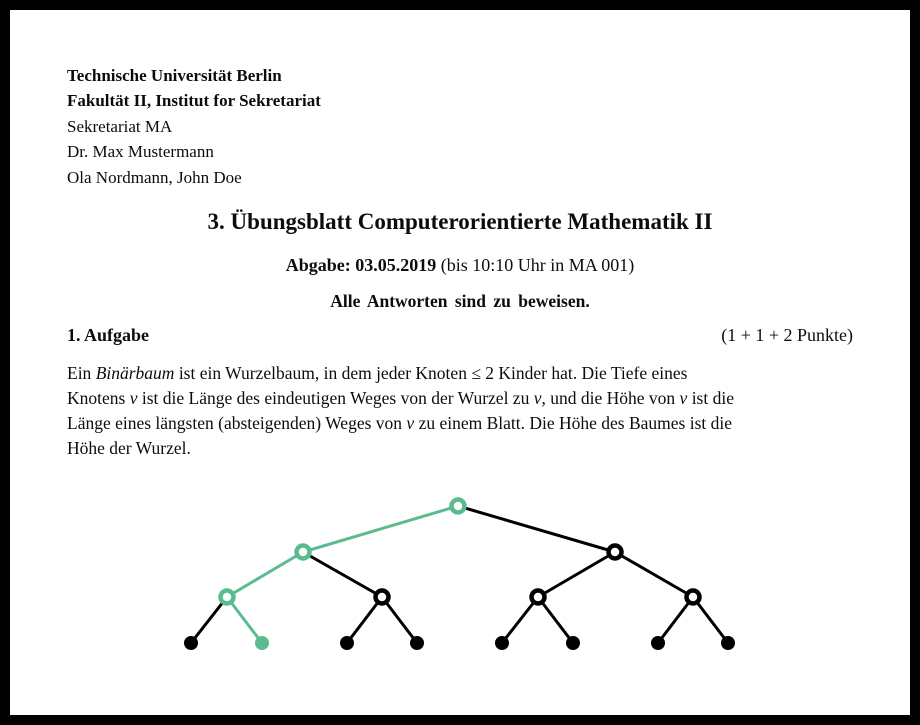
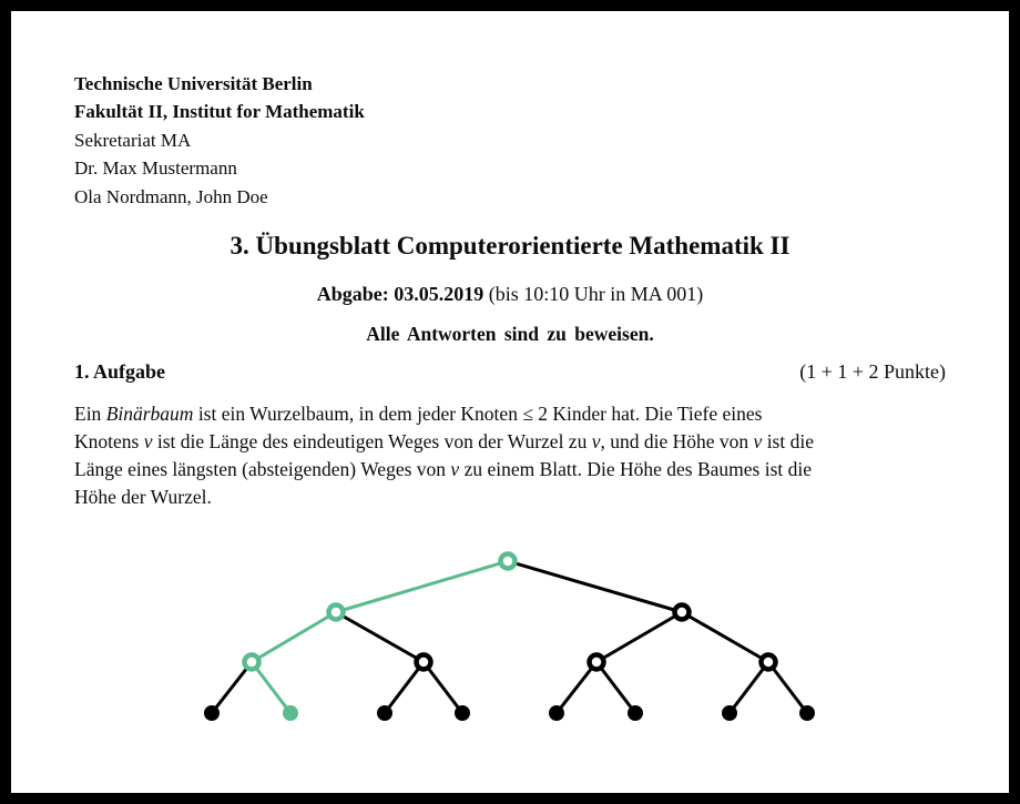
  Technische Universität Berlin
- Fakultät II, Institut for Sekretariat
+ Fakultät II, Institut for Mathematik
  Sekretariat MA
  Dr. Max Mustermann
  Ola Nordmann, John Doe
  3. Übungsblatt Computerorientierte Mathematik II
  Abgabe: 03.05.2019 (bis 10:10 Uhr in MA 001)
  Alle Antworten sind zu beweisen.
  1. Aufgabe
  (1 + 1 + 2 Punkte)
  Ein Binärbaum ist ein Wurzelbaum, in dem jeder Knoten ≤ 2 Kinder hat. Die Tiefe eines
  Knotens v ist die Länge des eindeutigen Weges von der Wurzel zu v, und die Höhe von v ist die
  Länge eines längsten (absteigenden) Weges von v zu einem Blatt. Die Höhe des Baumes ist die
  Höhe der Wurzel.
